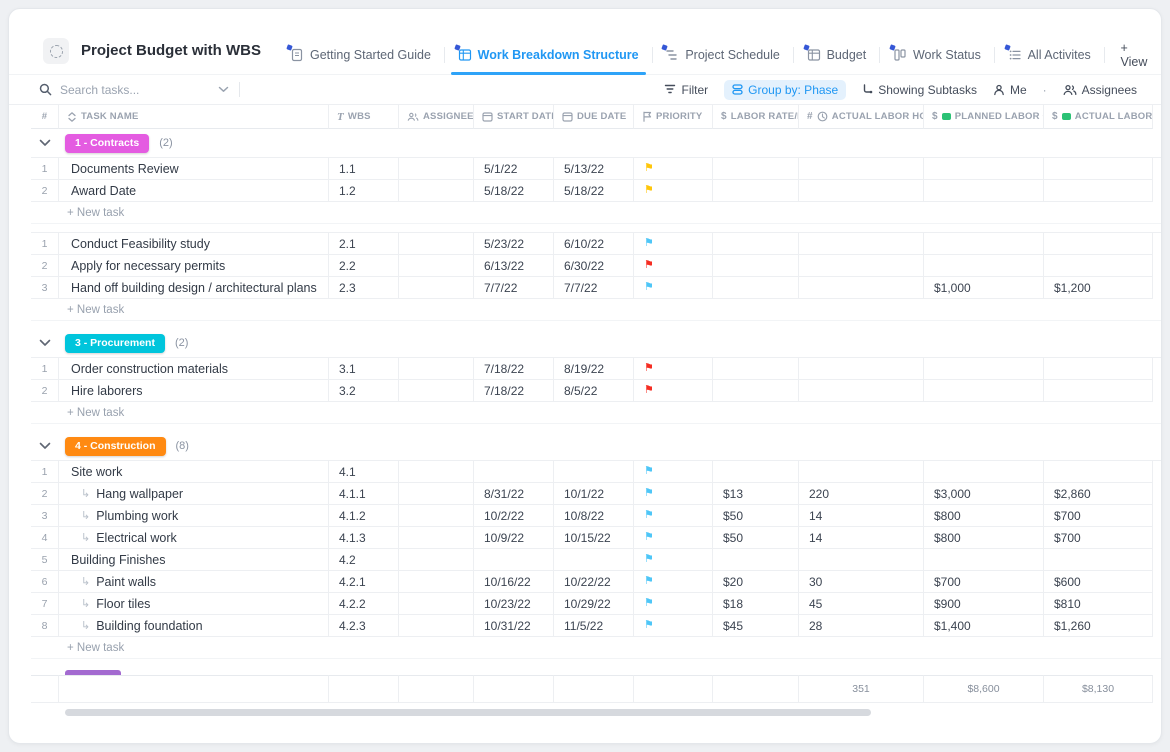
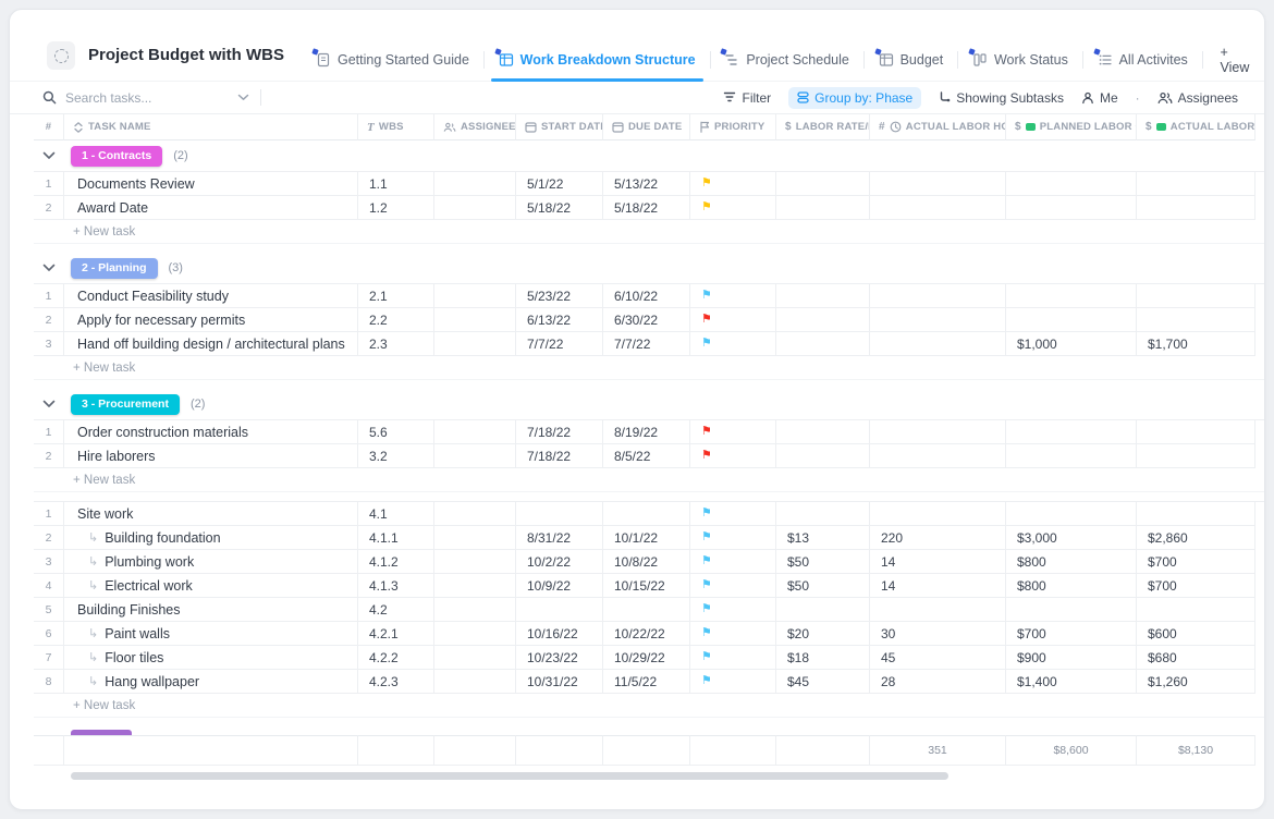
  Project Budget with WBS
  Getting Started Guide
  Work Breakdown Structure
  Project Schedule
  Budget
  Work Status
  All Activites
  + View
  Search tasks...
  Filter
  Group by: Phase
  Showing Subtasks
  Me
  ·
  Assignees
  #
  TASK NAME
  T
  WBS
  ASSIGNEE
  START DAT
  DUE DATE
  PRIORITY
  $
  LABOR RATE/
  #
  ACTUAL LABOR H
  $
  PLANNED LABOR
  $
  ACTUAL LABOR
  1 - Contracts
  (2)
  1
  Documents Review
  1.1
  5/1/22
  5/13/22
  ⚑
  2
  Award Date
  1.2
  5/18/22
  5/18/22
  ⚑
  + New task
+ 2 - Planning
+ (3)
  1
  Conduct Feasibility study
  2.1
  5/23/22
  6/10/22
  ⚑
  2
  Apply for necessary permits
  2.2
  6/13/22
  6/30/22
  ⚑
  3
  Hand off building design / architectural plans
  2.3
  7/7/22
  7/7/22
  ⚑
  $1,000
- $1,200
+ $1,700
  + New task
  3 - Procurement
  (2)
  1
  Order construction materials
- 3.1
+ 5.6
  7/18/22
  8/19/22
  ⚑
  2
  Hire laborers
  3.2
  7/18/22
  8/5/22
  ⚑
  + New task
- 4 - Construction
- (8)
  1
  Site work
  4.1
  ⚑
  2
  ↳
- Hang wallpaper
+ Building foundation
  4.1.1
  8/31/22
  10/1/22
  ⚑
  $13
  220
  $3,000
  $2,860
  3
  ↳
  Plumbing work
  4.1.2
  10/2/22
  10/8/22
  ⚑
  $50
  14
  $800
  $700
  4
  ↳
  Electrical work
  4.1.3
  10/9/22
  10/15/22
  ⚑
  $50
  14
  $800
  $700
  5
  Building Finishes
  4.2
  ⚑
  6
  ↳
  Paint walls
  4.2.1
  10/16/22
  10/22/22
  ⚑
  $20
  30
  $700
  $600
  7
  ↳
  Floor tiles
  4.2.2
  10/23/22
  10/29/22
  ⚑
  $18
  45
  $900
- $810
+ $680
  8
  ↳
- Building foundation
+ Hang wallpaper
  4.2.3
  10/31/22
  11/5/22
  ⚑
  $45
  28
  $1,400
  $1,260
  + New task
  351
  $8,600
  $8,130
